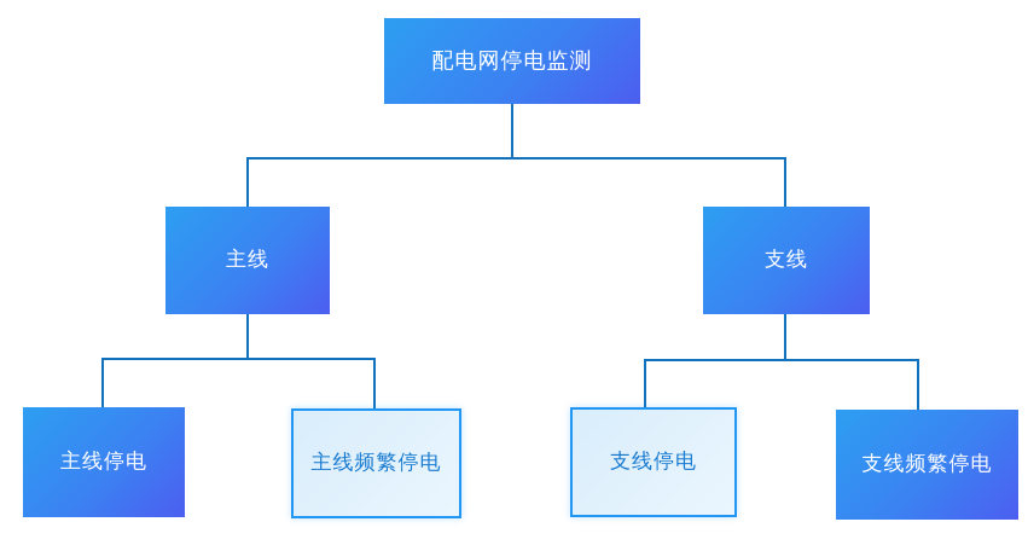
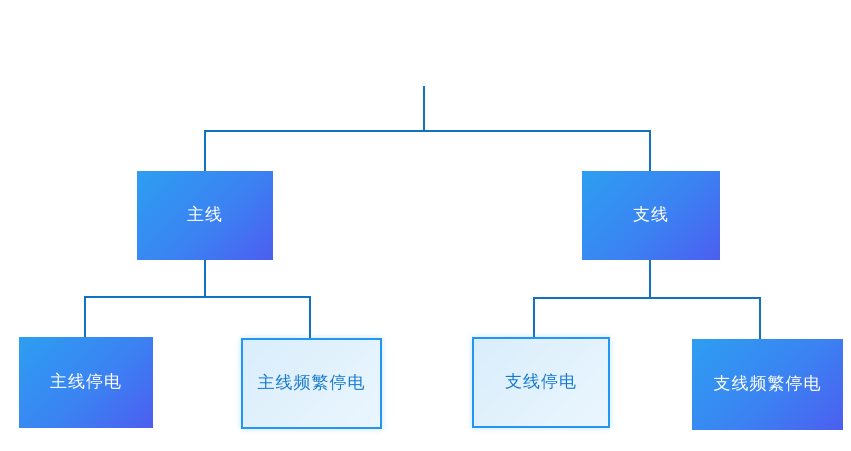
- 配电网停电监测
  主线
  支线
  主线停电
  主线频繁停电
  支线停电
  支线频繁停电
